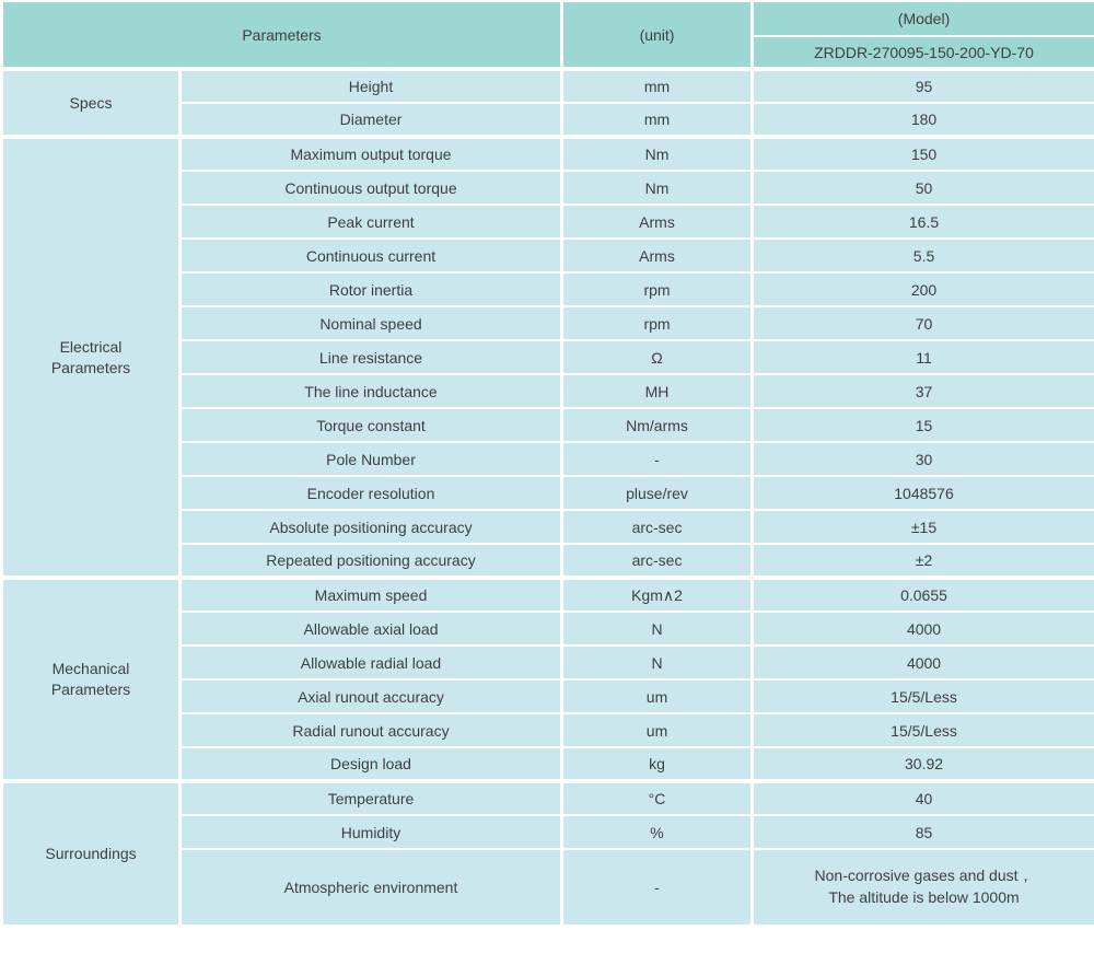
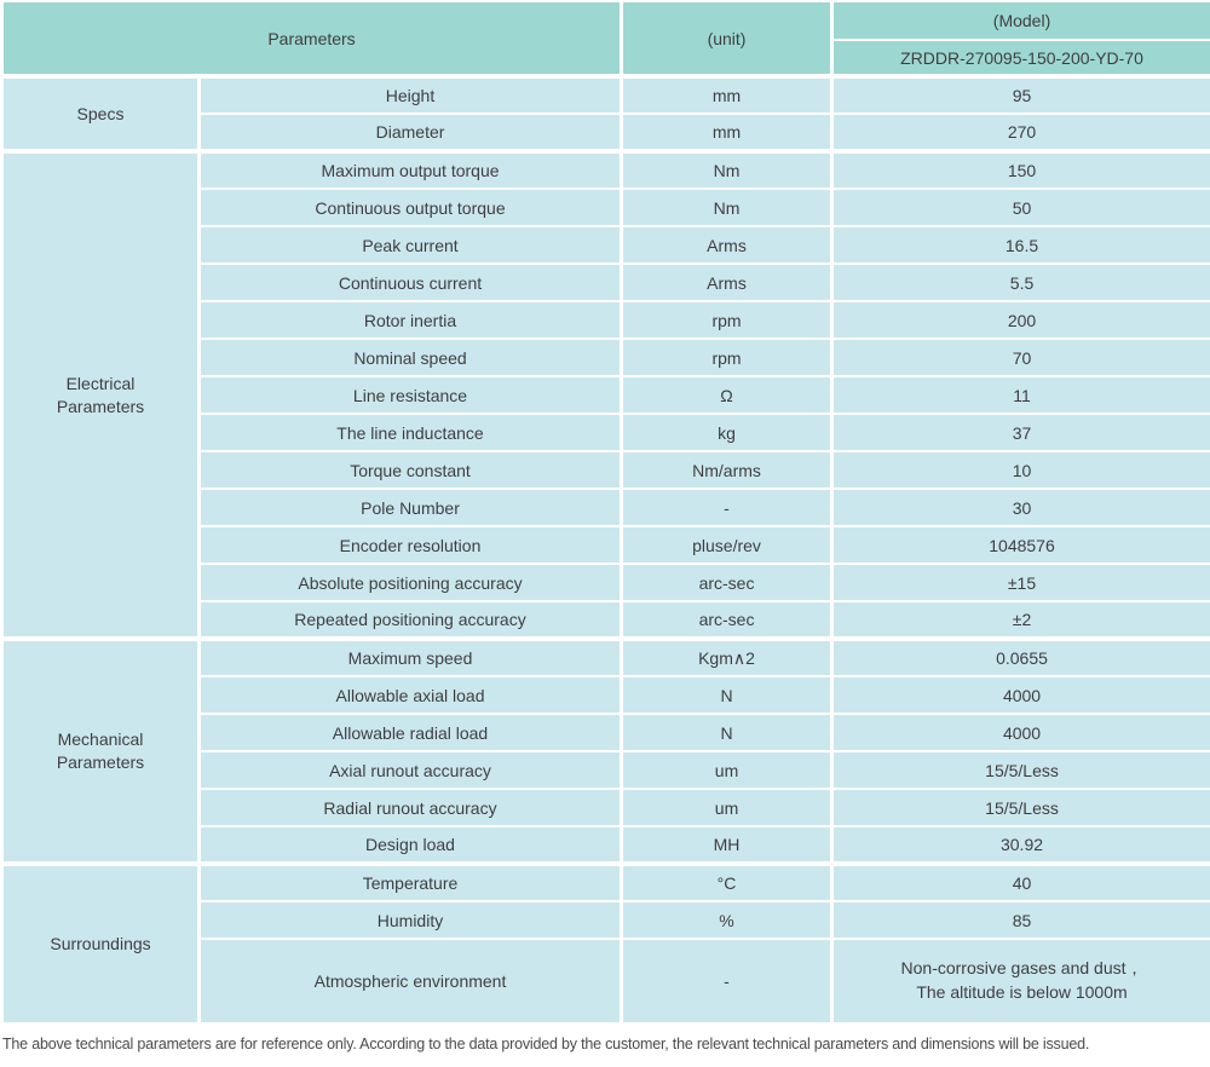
  Parameters	(unit)	(Model)
  ZRDDR-270095-150-200-YD-70
  Specs	Height	mm	95
- Diameter	mm	180
+ Diameter	mm	270
  Electrical Parameters	Maximum output torque	Nm	150
  Continuous output torque	Nm	50
  Peak current	Arms	16.5
  Continuous current	Arms	5.5
  Rotor inertia	rpm	200
  Nominal speed	rpm	70
  Line resistance	Ω	11
- The line inductance	MH	37
+ The line inductance	kg	37
- Torque constant	Nm/arms	15
+ Torque constant	Nm/arms	10
  Pole Number	-	30
  Encoder resolution	pluse/rev	1048576
  Absolute positioning accuracy	arc-sec	±15
  Repeated positioning accuracy	arc-sec	±2
  Mechanical Parameters	Maximum speed	Kgm∧2	0.0655
  Allowable axial load	N	4000
  Allowable radial load	N	4000
  Axial runout accuracy	um	15/5/Less
  Radial runout accuracy	um	15/5/Less
- Design load	kg	30.92
+ Design load	MH	30.92
  Surroundings	Temperature	°C	40
  Humidity	%	85
  Atmospheric environment	-	Non-corrosive gases and dust， The altitude is below 1000m
+ The above technical parameters are for reference only. According to the data provided by the customer, the relevant technical parameters and dimensions will be issued.
